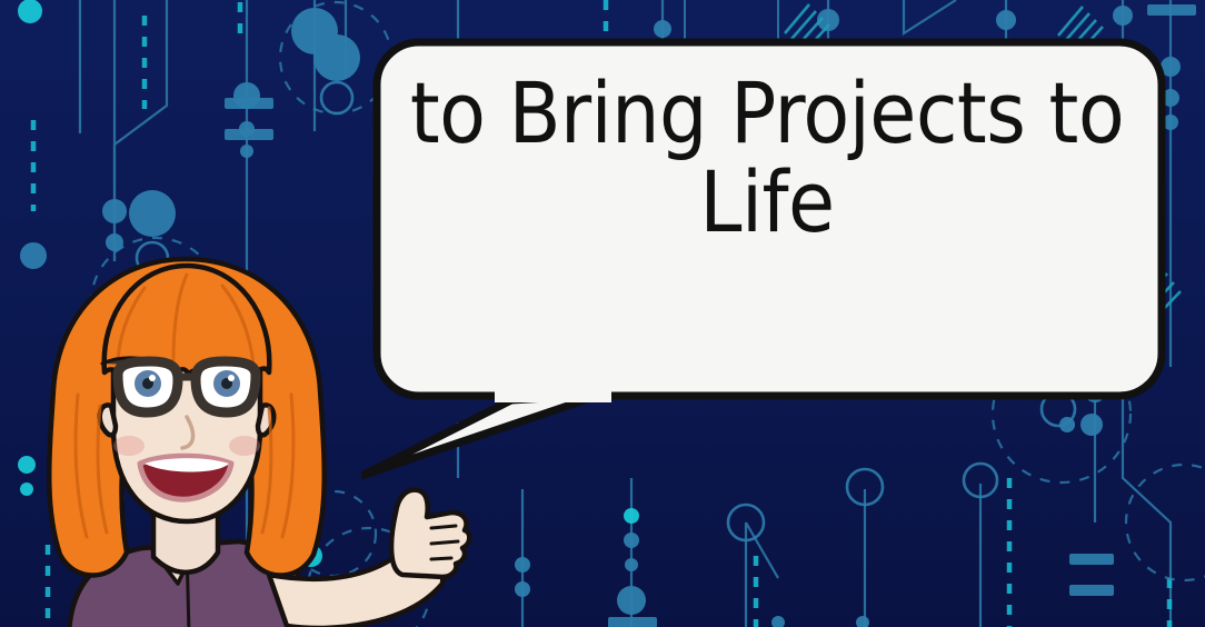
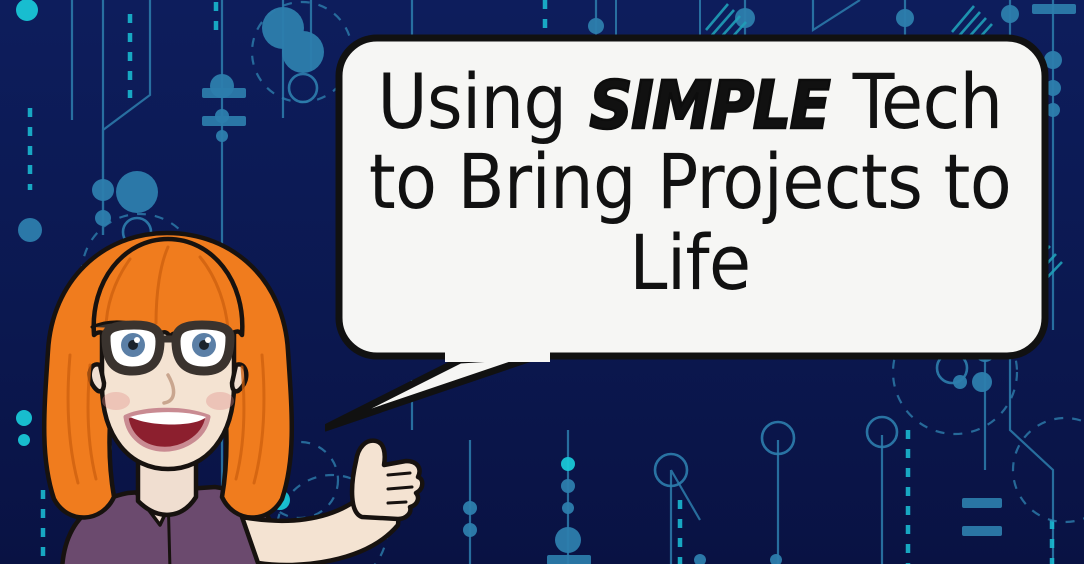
+ Using SIMPLE Tech
  to Bring Projects to
  Life
